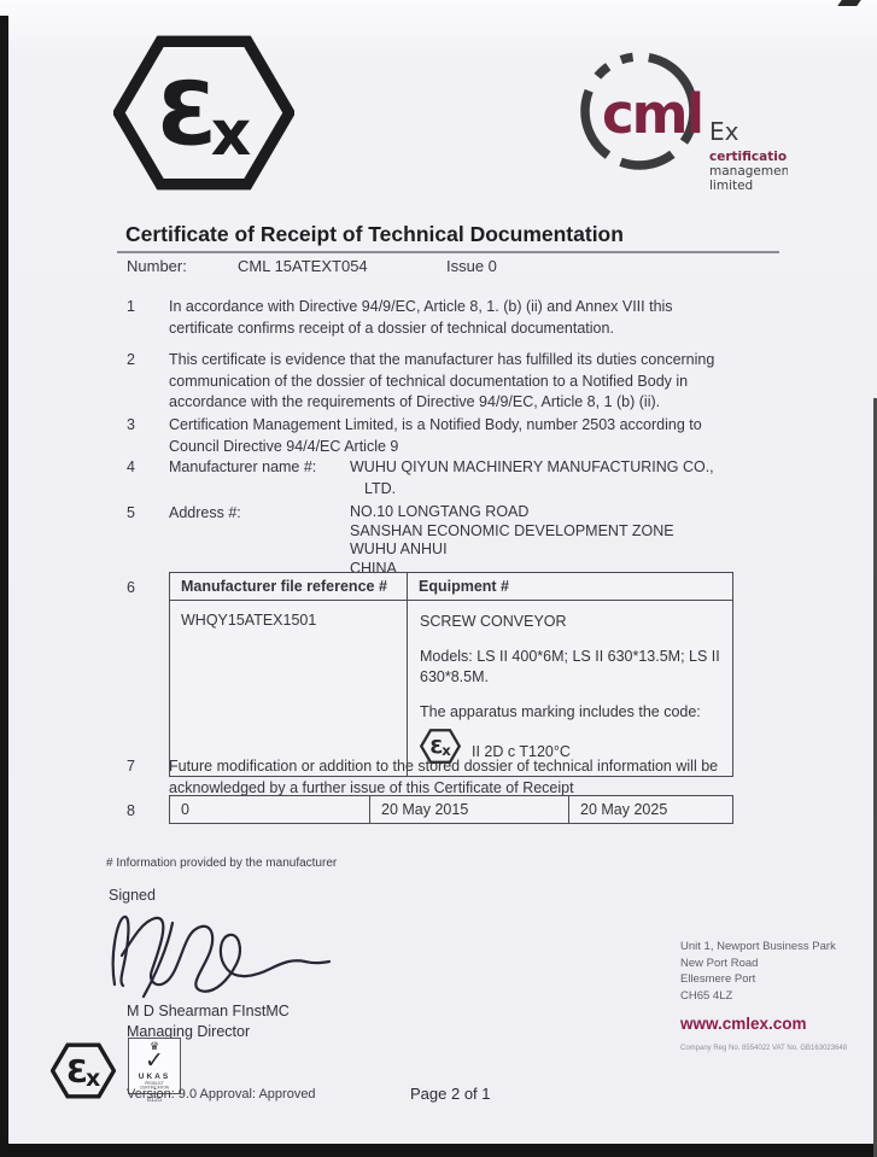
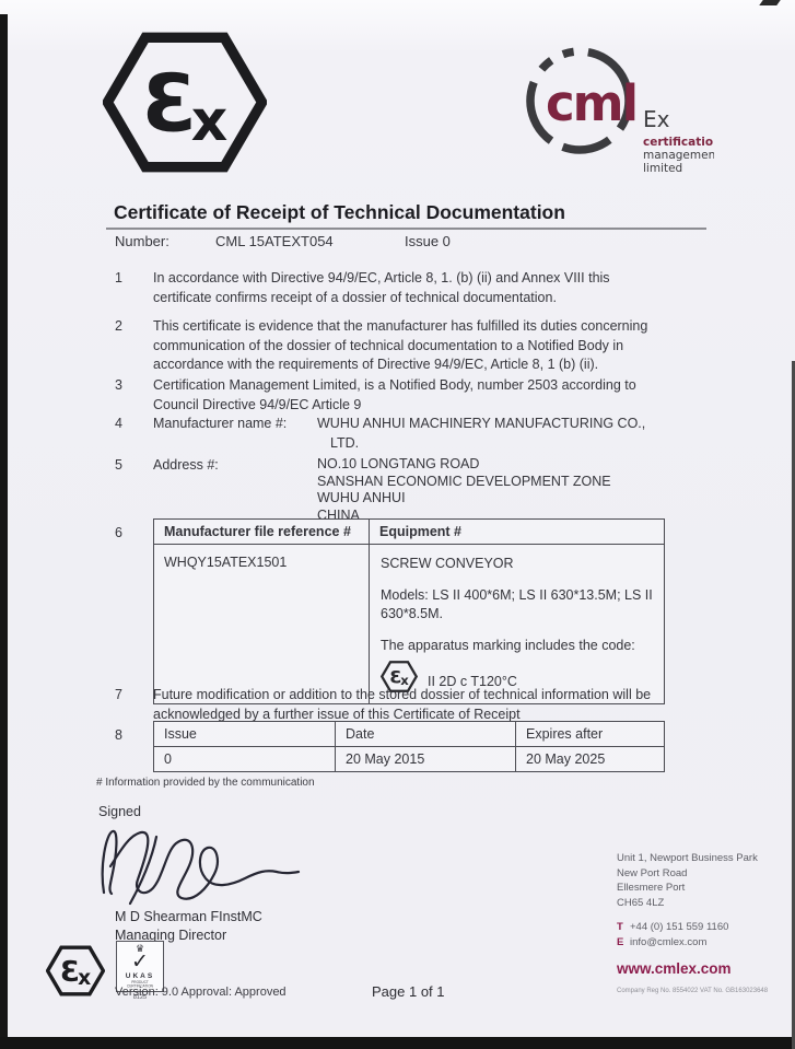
  Ɛ
  x
  cml
  Ex
  certificatio
  managemen
  limited
  Certificate of Receipt of Technical Documentation
  Number:
  CML 15ATEXT054
  Issue 0
  1
  In accordance with Directive 94/9/EC, Article 8, 1. (b) (ii) and Annex VIII this certificate confirms receipt of a dossier of technical documentation.
  2
  This certificate is evidence that the manufacturer has fulfilled its duties concerning communication of the dossier of technical documentation to a Notified Body in accordance with the requirements of Directive 94/9/EC, Article 8, 1 (b) (ii).
  3
- Certification Management Limited, is a Notified Body, number 2503 according to Council Directive 94/4/EC Article 9
+ Certification Management Limited, is a Notified Body, number 2503 according to Council Directive 94/9/EC Article 9
  4
  Manufacturer name #:
- WUHU QIYUN MACHINERY MANUFACTURING CO.,
+ WUHU ANHUI MACHINERY MANUFACTURING CO.,
  LTD.
  5
  Address #:
  NO.10 LONGTANG ROAD
  SANSHAN ECONOMIC DEVELOPMENT ZONE
  WUHU ANHUI
  CHINA
  6
  Manufacturer file reference #
  Equipment #
  WHQY15ATEX1501
  SCREW CONVEYOR
  Models: LS II 400*6M; LS II 630*13.5M; LS II 630*8.5M.
  The apparatus marking includes the code:
  Ɛ
  x
  II 2D c T120°C
  7
  Future modification or addition to the stored dossier of technical information will be acknowledged by a further issue of this Certificate of Receipt
  8
+ Issue
+ Date
+ Expires after
  0
  20 May 2015
  20 May 2025
- # Information provided by the manufacturer
+ # Information provided by the communication
  Signed
  M D Shearman FInstMC
  Managing Director
  Ɛ
  x
  ♛
  ✓
  Version: 9.0 Approval: Approved
- Page 2 of 1
+ Page 1 of 1
  Unit 1, Newport Business Park
  New Port Road
  Ellesmere Port
  CH65 4LZ
+ T +44 (0) 151 559 1160
+ E info@cmlex.com
  www.cmlex.com
